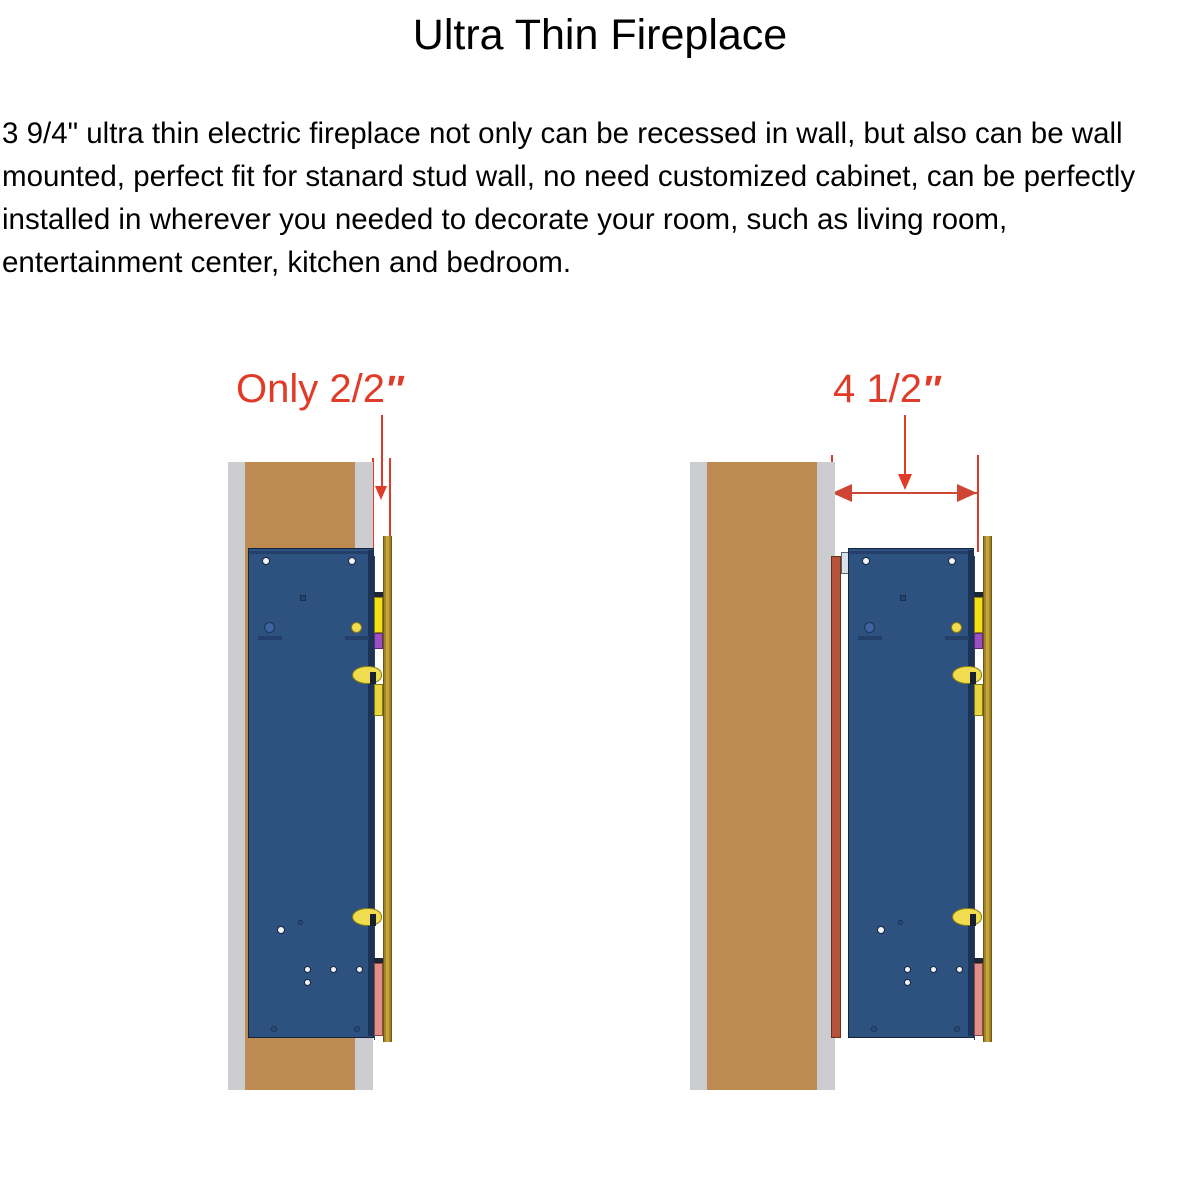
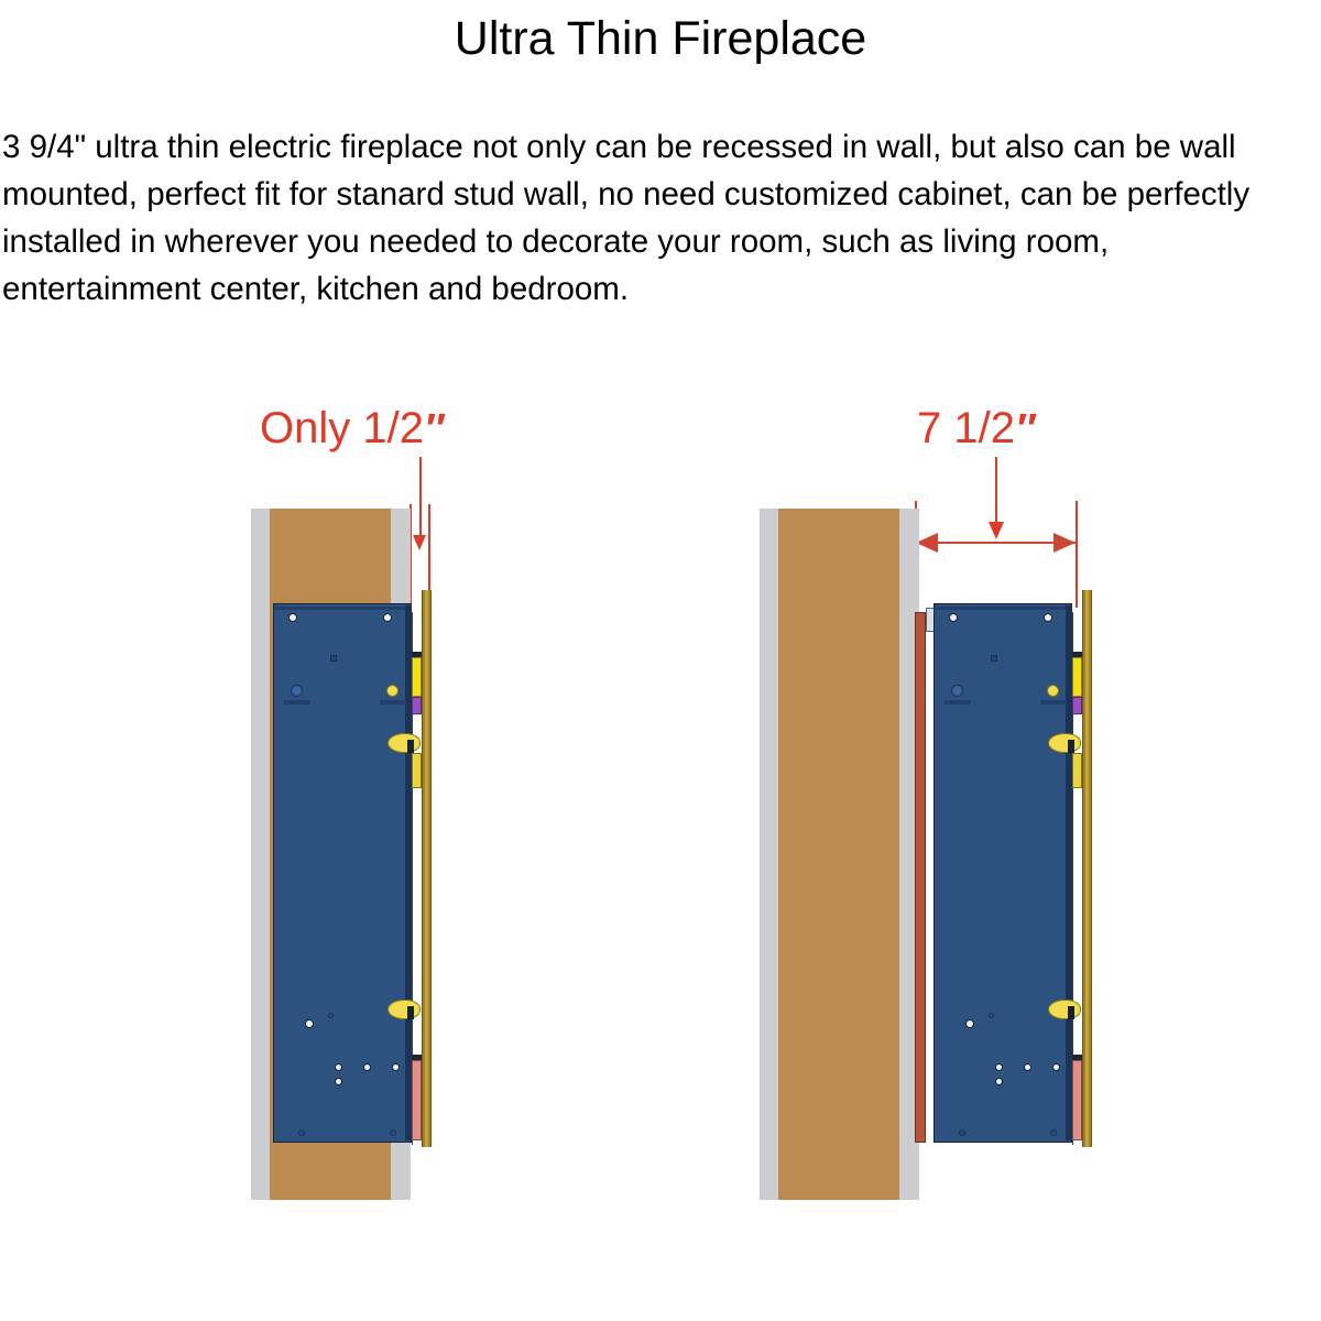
  Ultra Thin Fireplace
  3 9/4" ultra thin electric fireplace not only can be recessed in wall, but also can be wall mounted, perfect fit for stanard stud wall, no need customized cabinet, can be perfectly installed in wherever you needed to decorate your room, such as living room, entertainment center, kitchen and bedroom.
- Only 2/2″
+ Only 1/2″
- 4 1/2″
+ 7 1/2″
